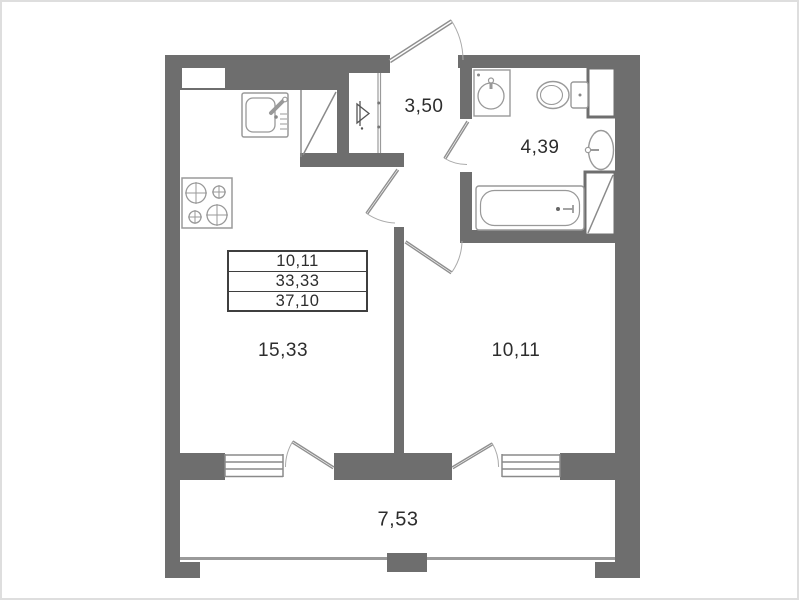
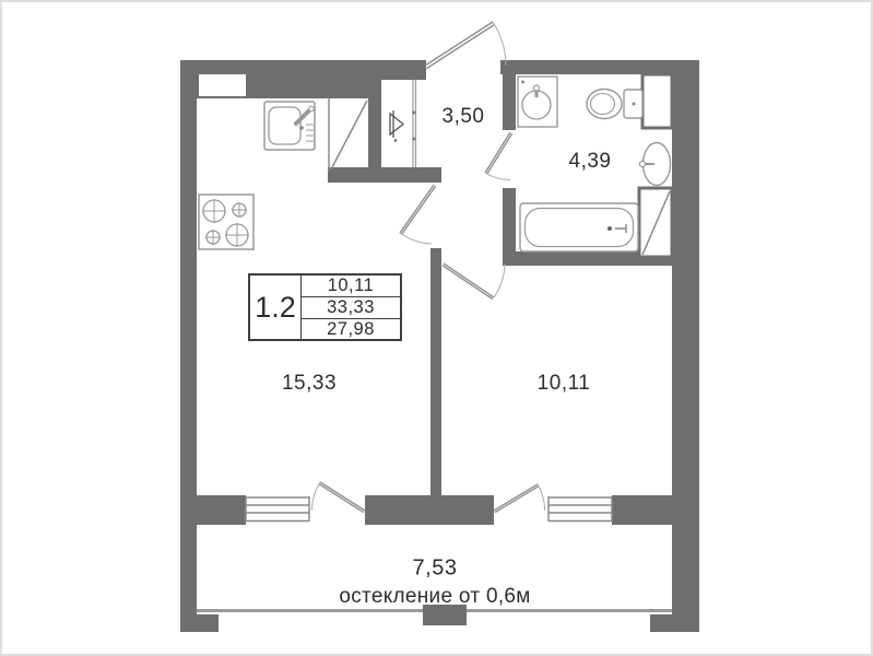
  3,50
  4,39
  15,33
  10,11
  7,53
+ остекление от 0,6м
+ 1.2
  10,11
  33,33
- 37,10
+ 27,98
